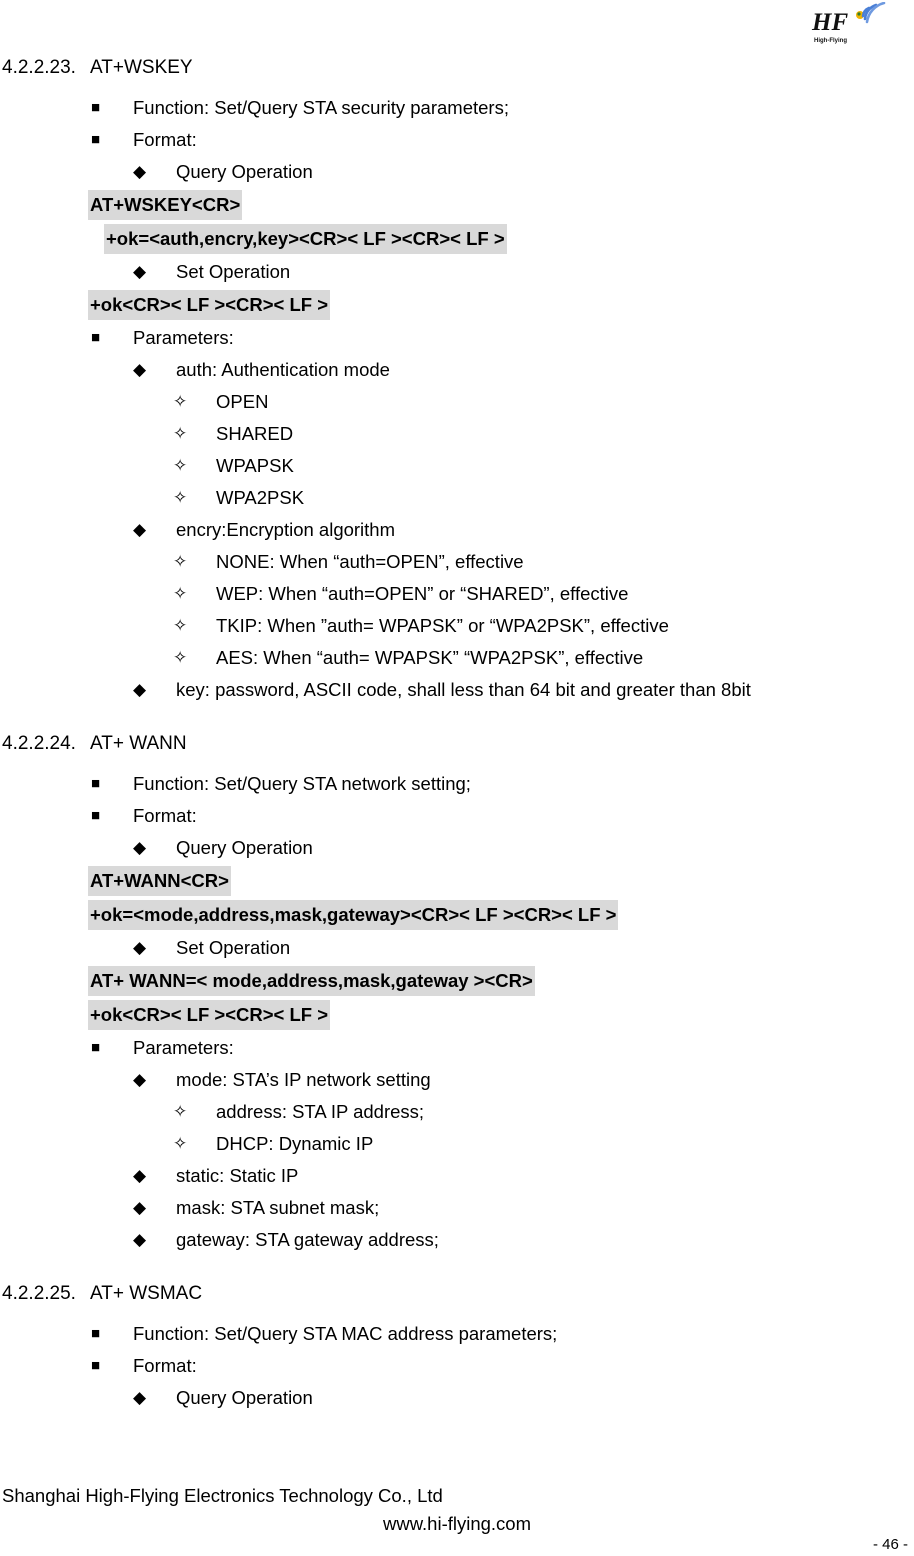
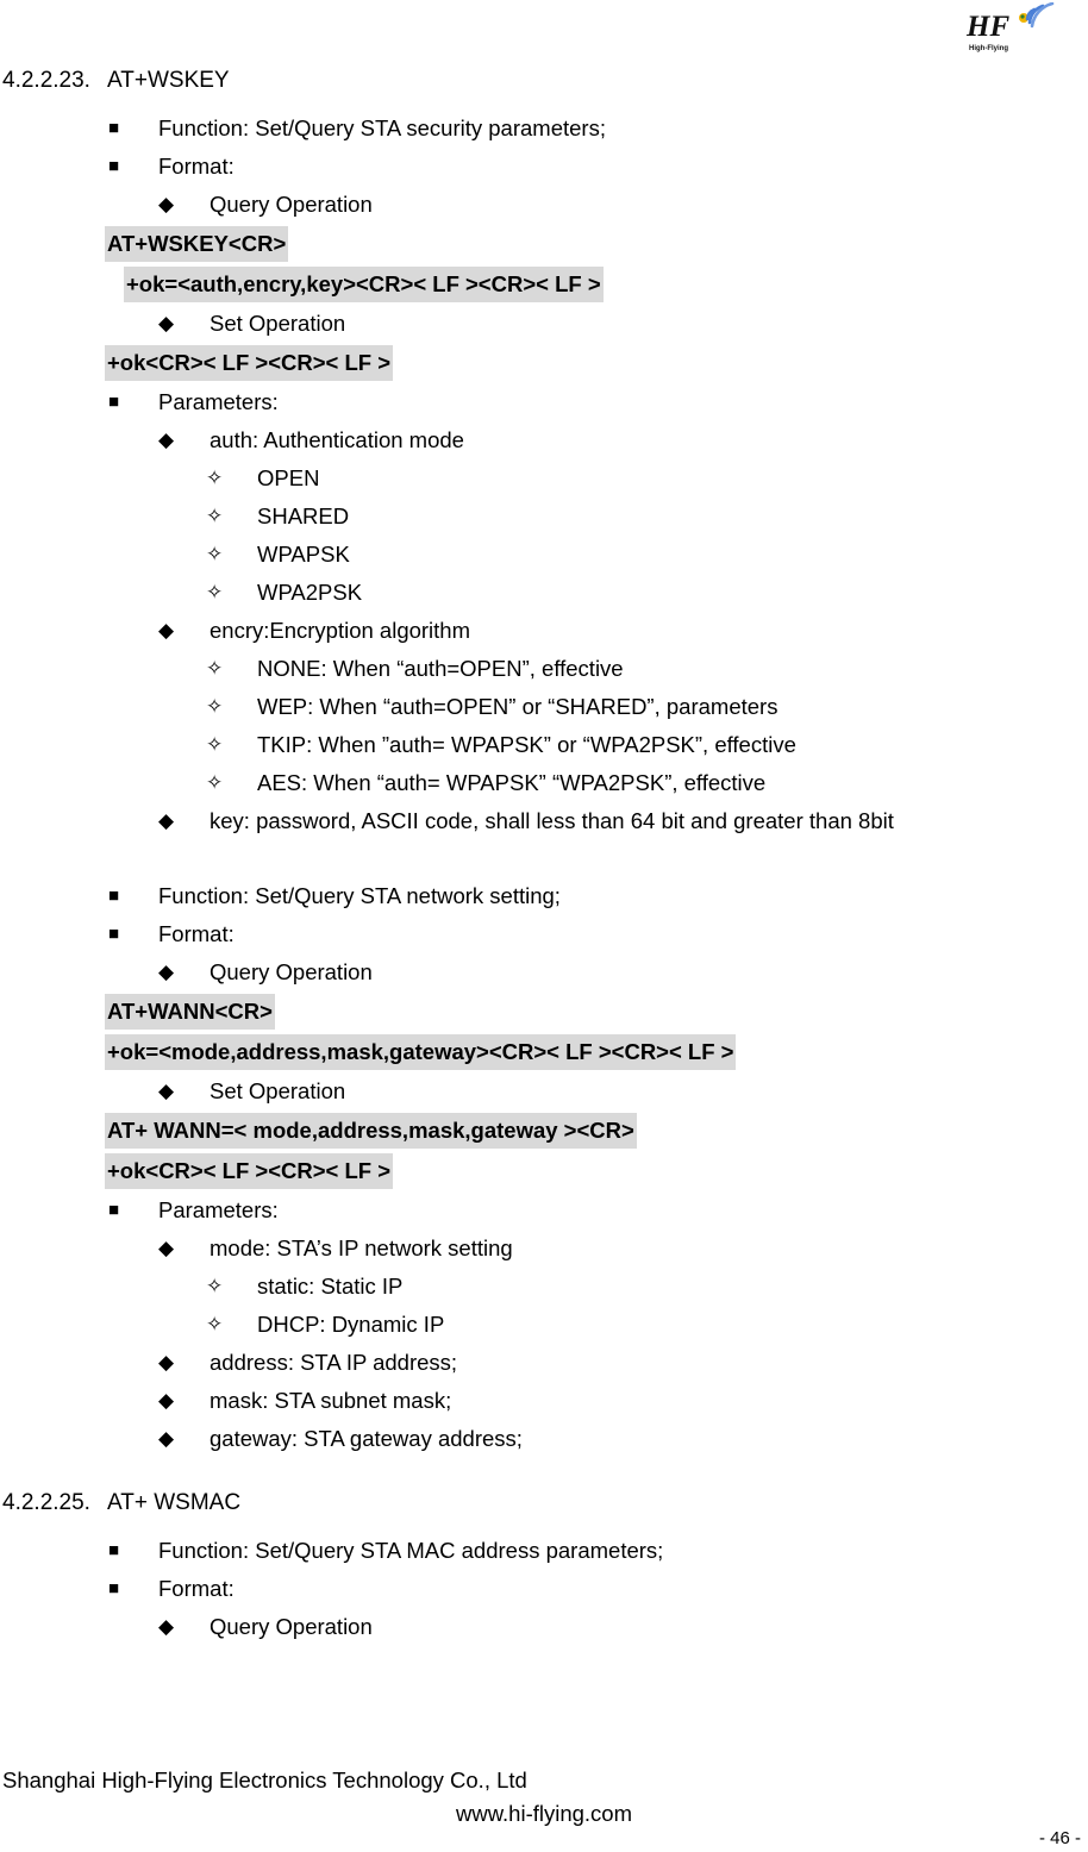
  HF
  4.2.2.23.
  AT+WSKEY
  ■
  Function: Set/Query STA security parameters;
  ■
  Format:
  ◆
  Query Operation
  AT+WSKEY<CR>
  +ok=<auth,encry,key><CR>< LF ><CR>< LF >
  ◆
  Set Operation
  +ok<CR>< LF ><CR>< LF >
  ■
  Parameters:
  ◆
  auth: Authentication mode
  ✧
  OPEN
  ✧
  SHARED
  ✧
  WPAPSK
  ✧
  WPA2PSK
  ◆
  encry:Encryption algorithm
  ✧
  NONE: When “auth=OPEN”, effective
  ✧
- WEP: When “auth=OPEN” or “SHARED”, effective
+ WEP: When “auth=OPEN” or “SHARED”, parameters
  ✧
  TKIP: When ”auth= WPAPSK” or “WPA2PSK”, effective
  ✧
  AES: When “auth= WPAPSK” “WPA2PSK”, effective
  ◆
  key: password, ASCII code, shall less than 64 bit and greater than 8bit
- 4.2.2.24.
- AT+ WANN
  ■
  Function: Set/Query STA network setting;
  ■
  Format:
  ◆
  Query Operation
  AT+WANN<CR>
  +ok=<mode,address,mask,gateway><CR>< LF ><CR>< LF >
  ◆
  Set Operation
  AT+ WANN=< mode,address,mask,gateway ><CR>
  +ok<CR>< LF ><CR>< LF >
  ■
  Parameters:
  ◆
  mode: STA’s IP network setting
  ✧
- address: STA IP address;
+ static: Static IP
  ✧
  DHCP: Dynamic IP
  ◆
- static: Static IP
+ address: STA IP address;
  ◆
  mask: STA subnet mask;
  ◆
  gateway: STA gateway address;
  4.2.2.25.
  AT+ WSMAC
  ■
  Function: Set/Query STA MAC address parameters;
  ■
  Format:
  ◆
  Query Operation
  Shanghai High-Flying Electronics Technology Co., Ltd
  www.hi-flying.com
  - 46 -
